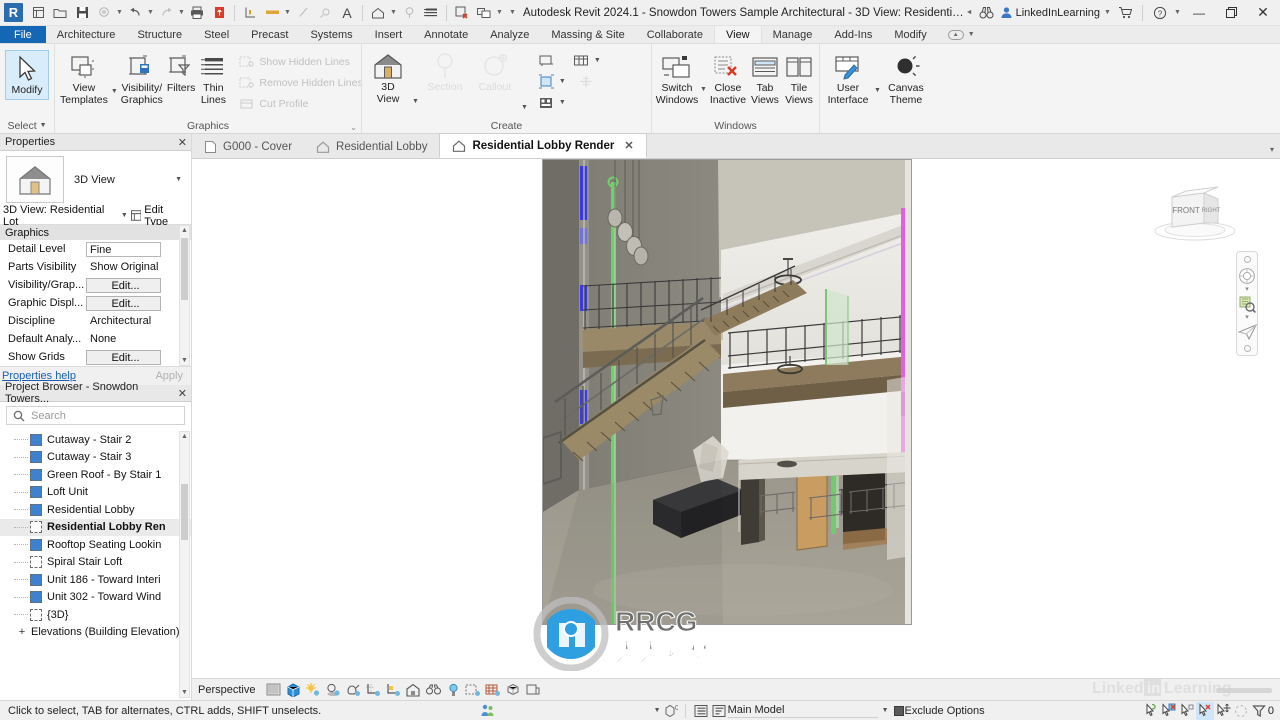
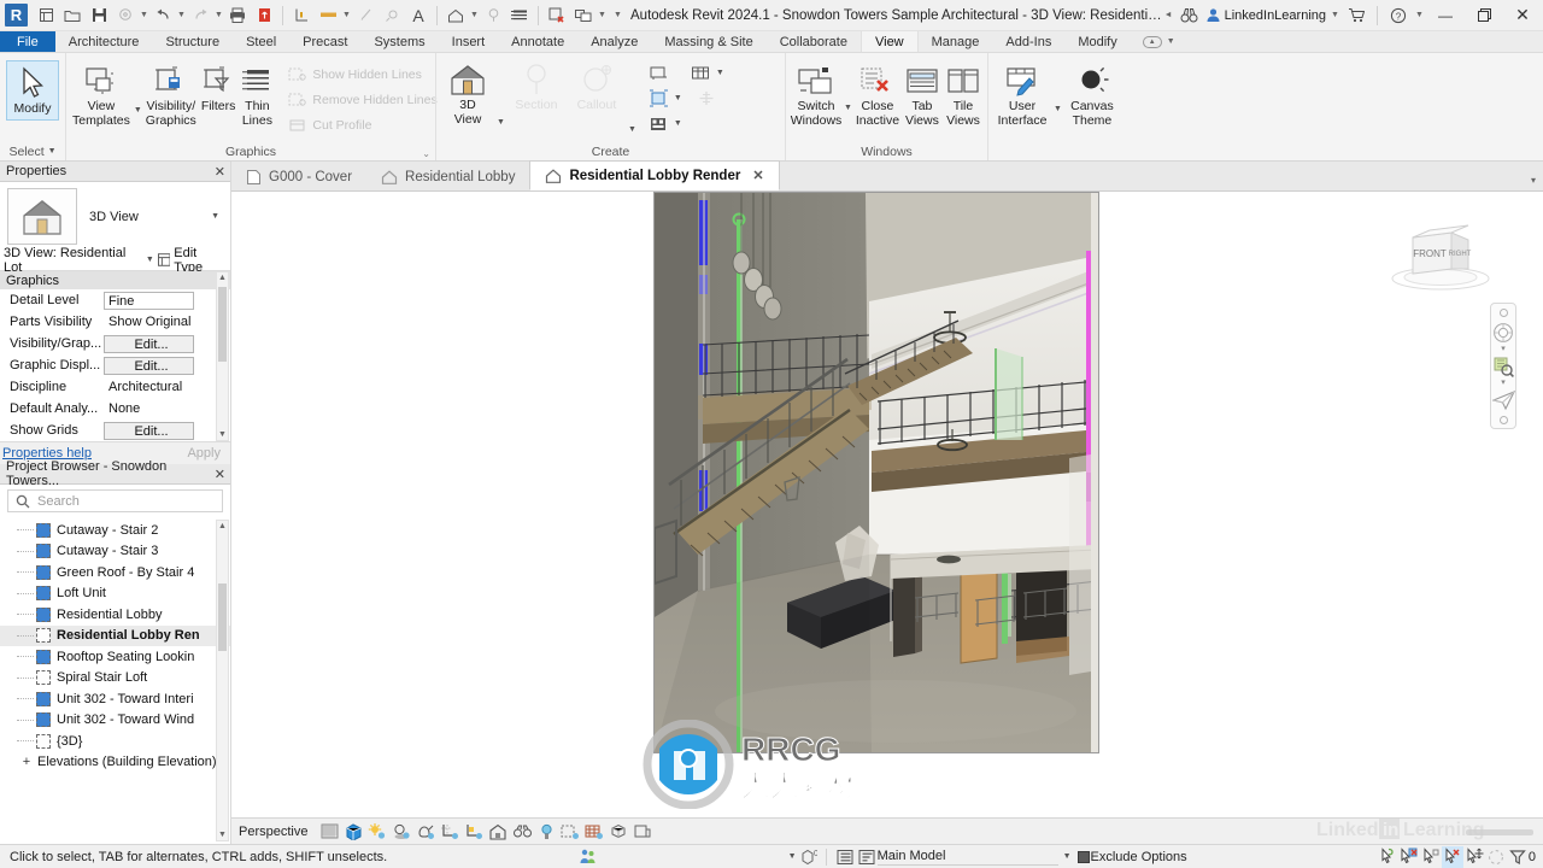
  R
  A
  Autodesk Revit 2024.1 - Snowdon Towers Sample Architectural - 3D View: Residential
  LinkedInLearning
  ?
  —
  ✕
  File
  Architecture
  Structure
  Steel
  Precast
  Systems
  Insert
  Annotate
  Analyze
  Massing & Site
  Collaborate
  View
  Manage
  Add-Ins
  Modify
  Modify
  Select
  View
  Templates
  Visibility/
  Graphics
  Filters
  Thin
  Lines
  Show Hidden Lines
  Remove Hidden Lines
  Cut Profile
  Graphics
  ⌄
  3D
  View
  Callout
  Create
  Switch
  Windows
  Close
  Inactive
  Tab
  Views
  Tile
  Views
  Windows
  User
  Interface
  Canvas
  Theme
  Properties
  ✕
  3D View
  3D View: Residential Lot
  Edit Type
  Graphics
  Detail Level
  Fine
  Parts Visibility
  Show Original
  Visibility/Grap...
  Edit...
  Graphic Displ...
  Edit...
  Discipline
  Architectural
  Default Analy...
  None
  Show Grids
  Edit...
  Properties help
  Apply
  Project Browser - Snowdon Towers...
  ✕
  Search
  Cutaway - Stair 2
  Cutaway - Stair 3
- Green Roof - By Stair 1
+ Green Roof - By Stair 4
  Loft Unit
  Residential Lobby
  Residential Lobby Ren
  Rooftop Seating Lookin
  Spiral Stair Loft
- Unit 186 - Toward Interi
+ Unit 302 - Toward Interi
  Unit 302 - Toward Wind
  {3D}
  +
  Elevations (Building Elevation)
  G000 - Cover
  Residential Lobby
  Residential Lobby Render
  ✕
  ▾
  FRONT
  RRCG
  人人素材
  Perspective
  Learning
  Click to select, TAB for alternates, CTRL adds, SHIFT unselects.
  Main Model
  Exclude Options
  0
